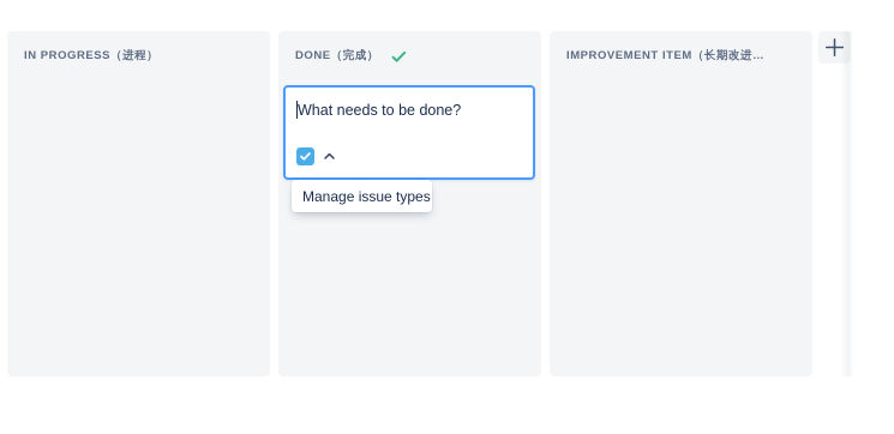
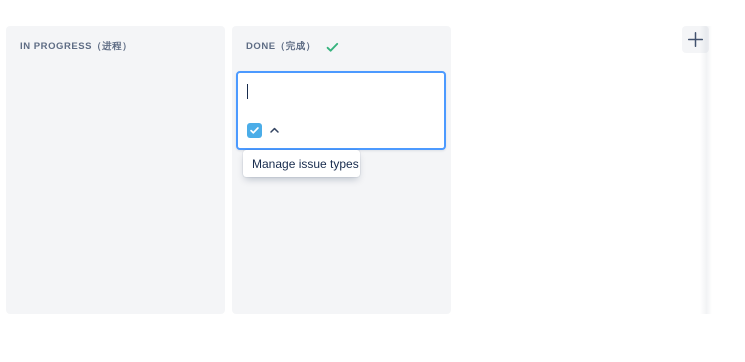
  IN PROGRESS（进程）
  DONE（完成）
- IMPROVEMENT ITEM（长期改进…
- What needs to be done?
  Manage issue types
